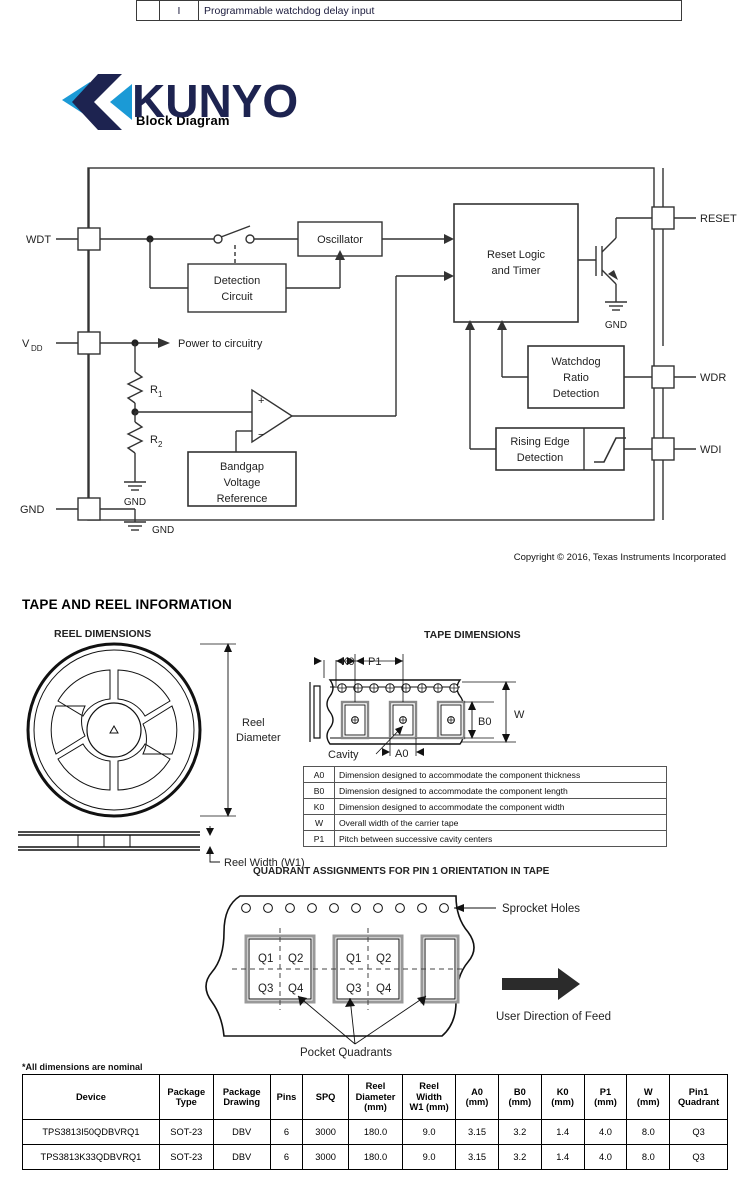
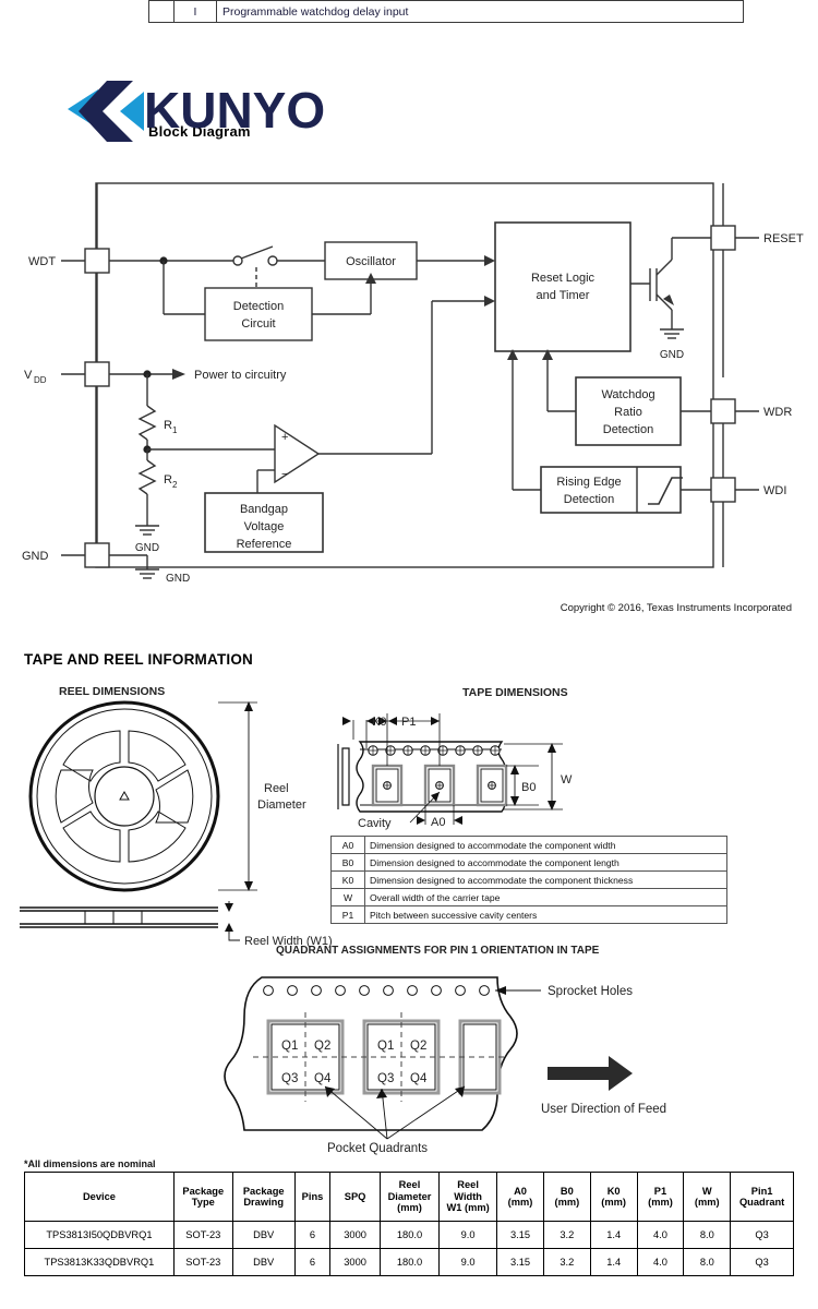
  	I	Programmable watchdog delay input
  Block Diagram
  KUNYO
  WDT
  V
  DD
  GND
  RESET
  WDR
  WDI
  Oscillator
  Detection
  Circuit
  Reset Logic
  and Timer
  Watchdog
  Ratio
  Detection
  Rising Edge
  Detection
  Bandgap
  Voltage
  Reference
  Power to circuitry
  R
  1
  R
  2
  GND
  GND
  GND
  +
  −
  Copyright © 2016, Texas Instruments Incorporated
  TAPE AND REEL INFORMATION
  REEL DIMENSIONS
  TAPE DIMENSIONS
  Reel
  Diameter
  Reel Width (W1)
  K0
  P1
  A0
  B0
  W
  Cavity
- A0	Dimension designed to accommodate the component thickness
+ A0	Dimension designed to accommodate the component width
  B0	Dimension designed to accommodate the component length
- K0	Dimension designed to accommodate the component width
+ K0	Dimension designed to accommodate the component thickness
  W	Overall width of the carrier tape
  P1	Pitch between successive cavity centers
  QUADRANT ASSIGNMENTS FOR PIN 1 ORIENTATION IN TAPE
  Q1
  Q2
  Q3
  Q4
  Q1
  Q2
  Q3
  Q4
  Sprocket Holes
  User Direction of Feed
  Pocket Quadrants
  *All dimensions are nominal
  Device	Package Type	Package Drawing	Pins	SPQ	Reel Diameter (mm)	Reel Width W1 (mm)	A0 (mm)	B0 (mm)	K0 (mm)	P1 (mm)	W (mm)	Pin1 Quadrant
  TPS3813I50QDBVRQ1	SOT-23	DBV	6	3000	180.0	9.0	3.15	3.2	1.4	4.0	8.0	Q3
  TPS3813K33QDBVRQ1	SOT-23	DBV	6	3000	180.0	9.0	3.15	3.2	1.4	4.0	8.0	Q3
